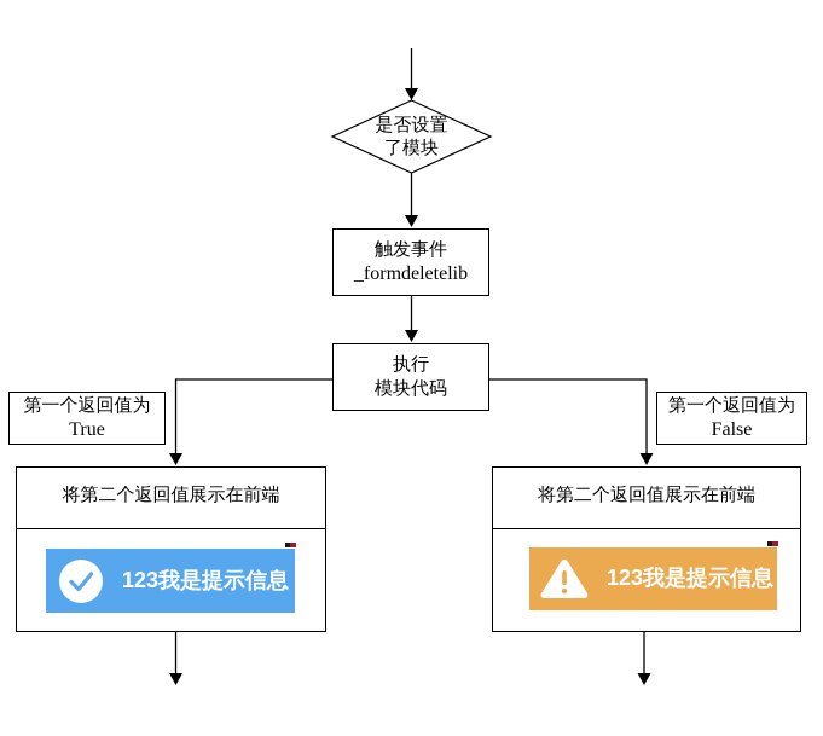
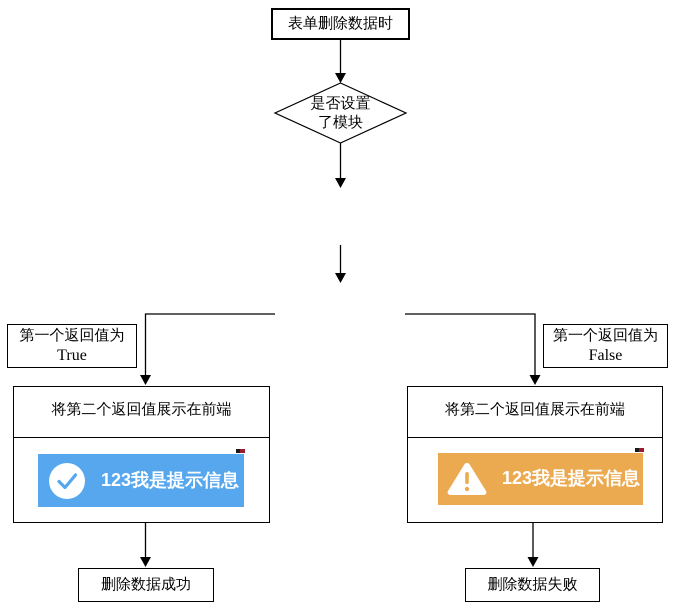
+ 表单删除数据时
  是否设置
  了模块
- 触发事件
- _formdeletelib
- 执行
- 模块代码
  第一个返回值为
  True
  第一个返回值为
  False
  将第二个返回值展示在前端
  123我是提示信息
  将第二个返回值展示在前端
  123我是提示信息
+ 删除数据成功
+ 删除数据失败
